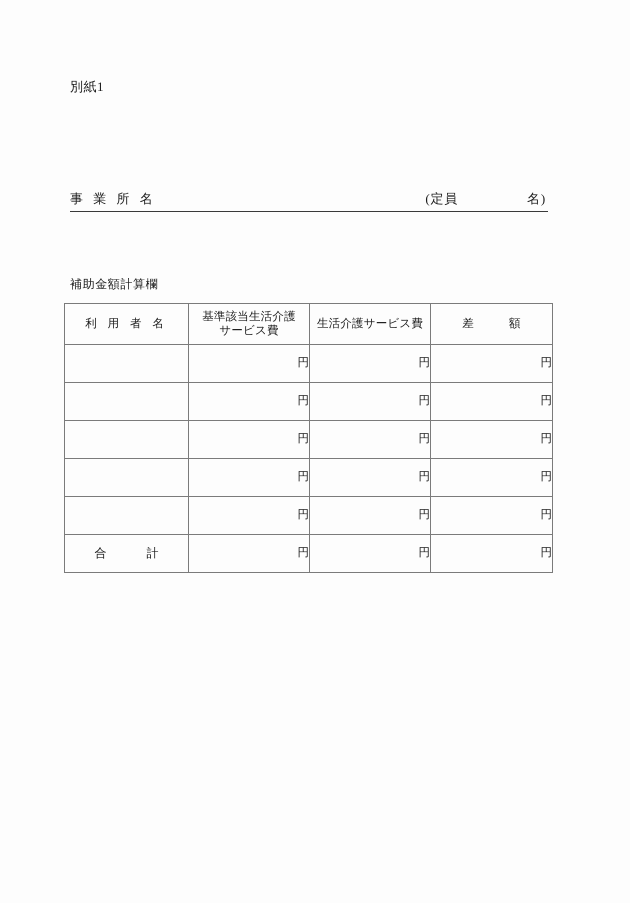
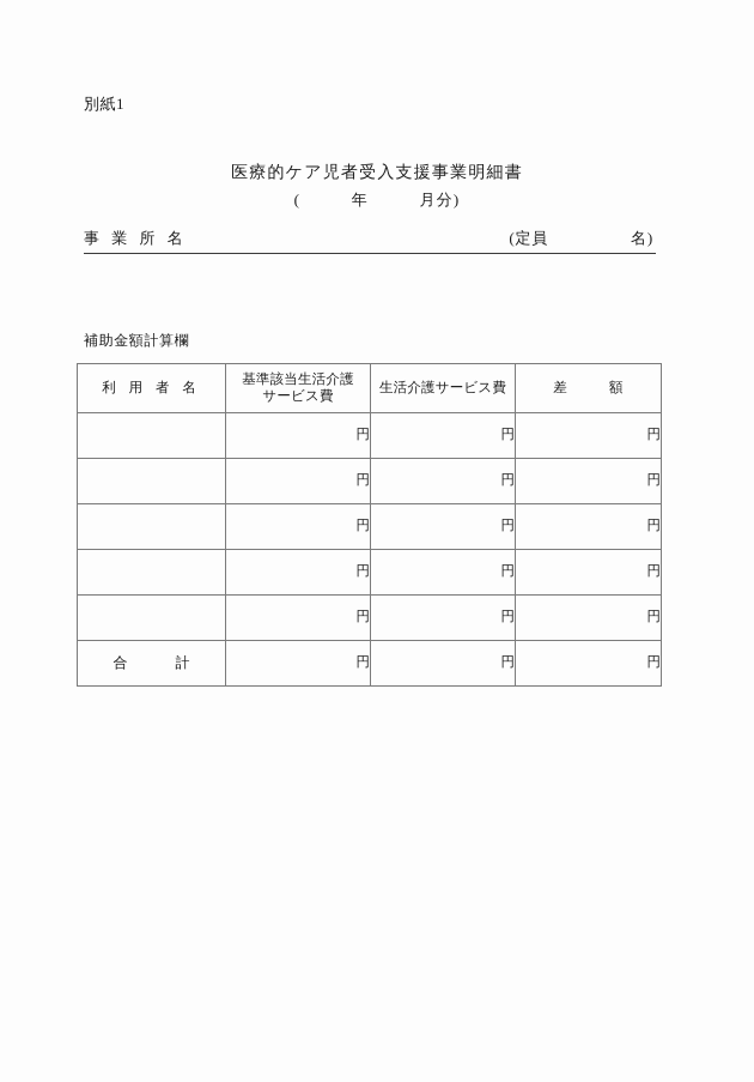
  別紙1
+ 医療的ケア児者受入支援事業明細書
+ ( 年 月分)
  事 業 所 名
  (定員 名)
  補助金額計算欄
  利 用 者 名	基準該当生活介護 サービス費	生活介護サービス費	差 額
  	円	円	円
  	円	円	円
  	円	円	円
  	円	円	円
  	円	円	円
  合 計	円	円	円
